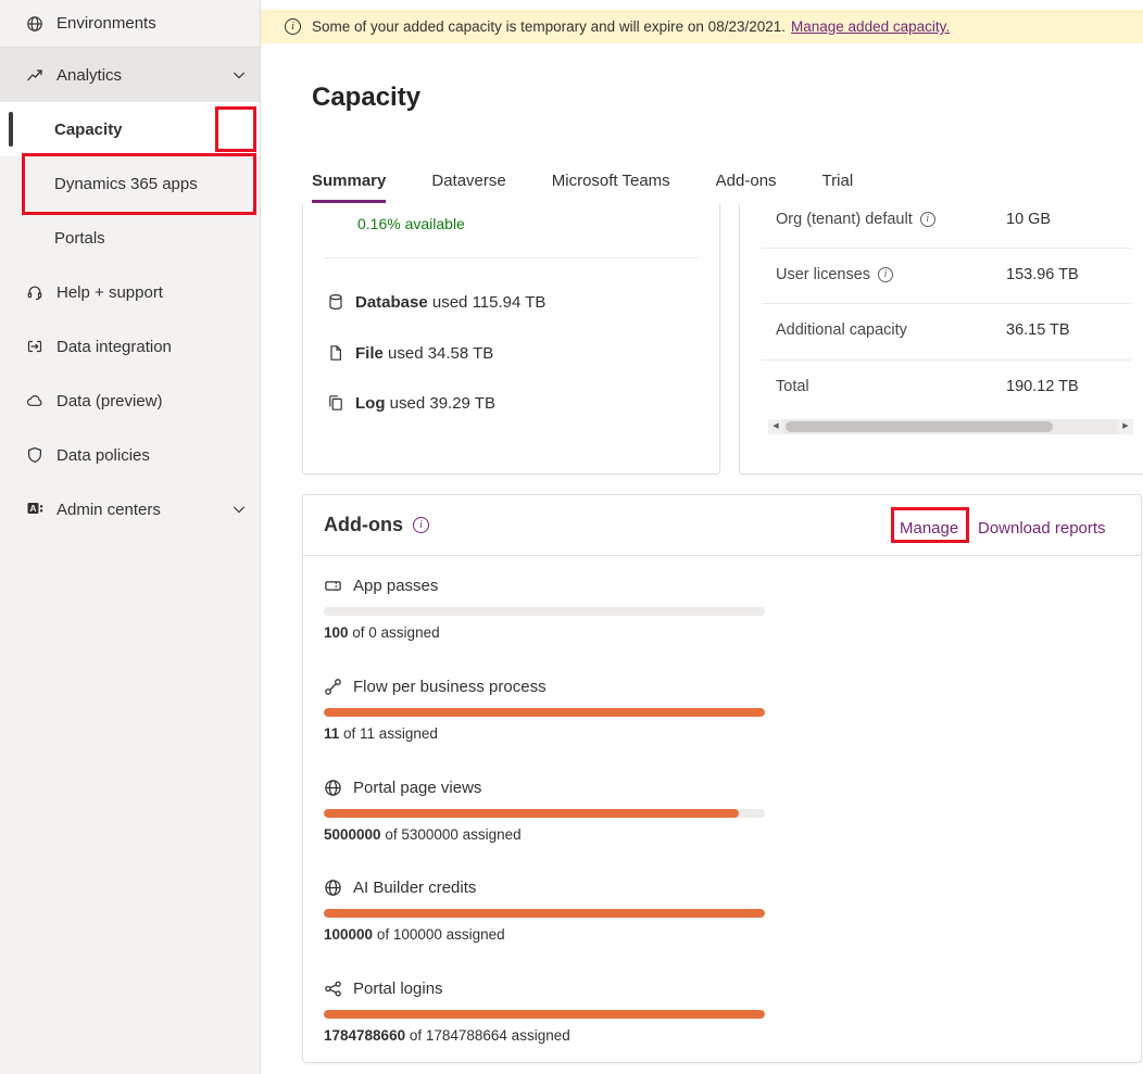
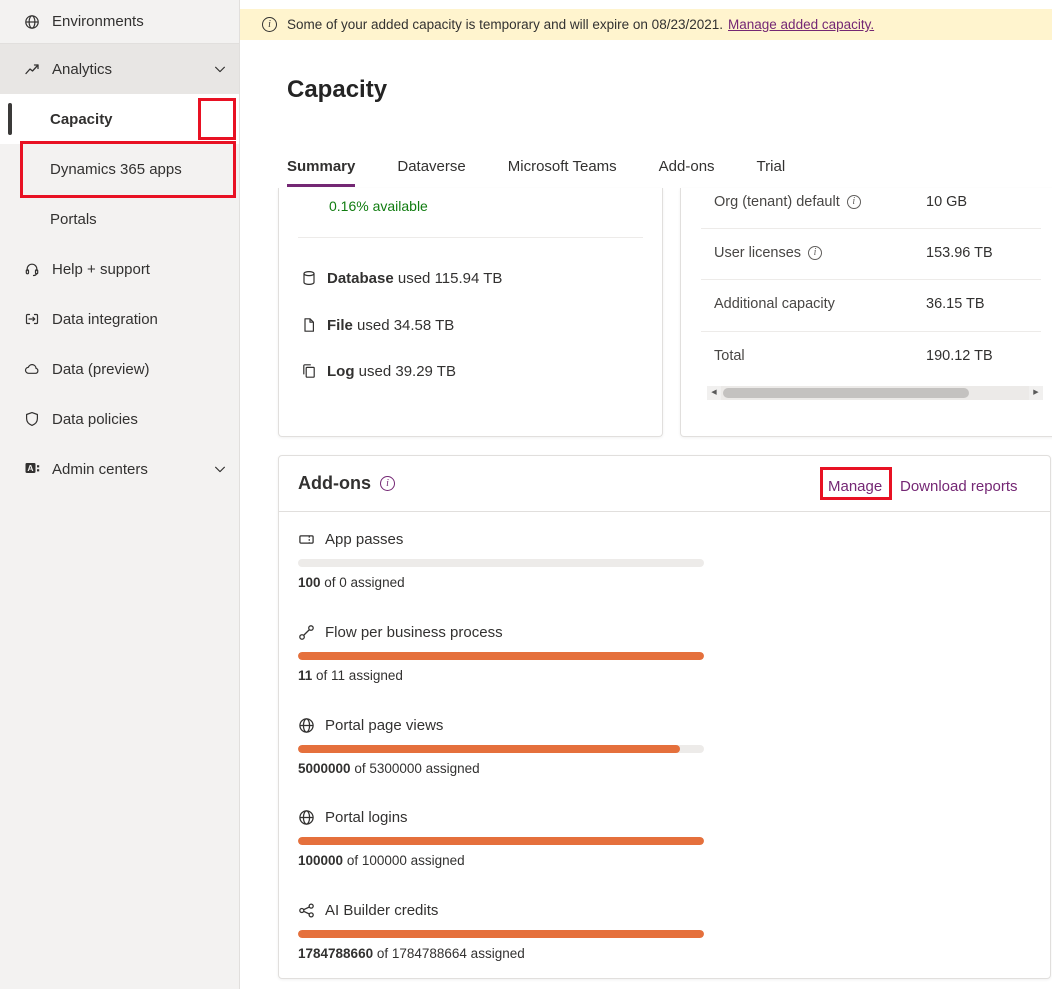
  Environments
  Analytics
  Capacity
  Dynamics 365 apps
  Portals
  Help + support
  Data integration
  Data (preview)
  Data policies
  A
  Admin centers
  i
  Some of your added capacity is temporary and will expire on 08/23/2021.
  Manage added capacity.
  Capacity
  Summary
  Dataverse
  Microsoft Teams
  Add-ons
  Trial
  0.16% available
  Database used 115.94 TB
  File used 34.58 TB
  Log used 39.29 TB
  Org (tenant) default
  i
  10 GB
  User licenses
  i
  153.96 TB
  Additional capacity
  36.15 TB
  Total
  190.12 TB
  Add-ons
  i
  Manage
  Download reports
  App passes
  100 of 0 assigned
  Flow per business process
  11 of 11 assigned
  Portal page views
  5000000 of 5300000 assigned
- AI Builder credits
+ Portal logins
  100000 of 100000 assigned
- Portal logins
+ AI Builder credits
  1784788660 of 1784788664 assigned
